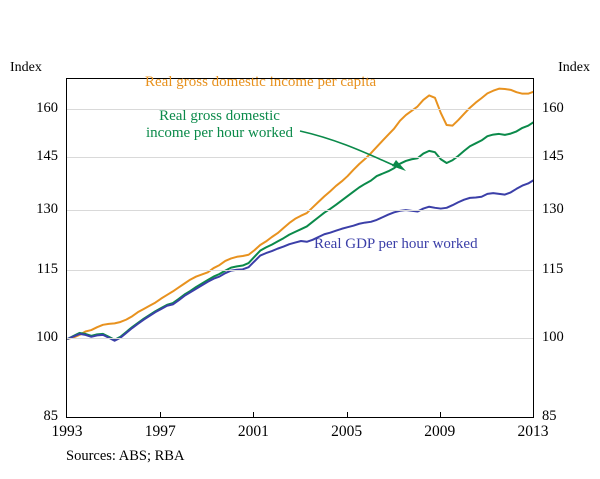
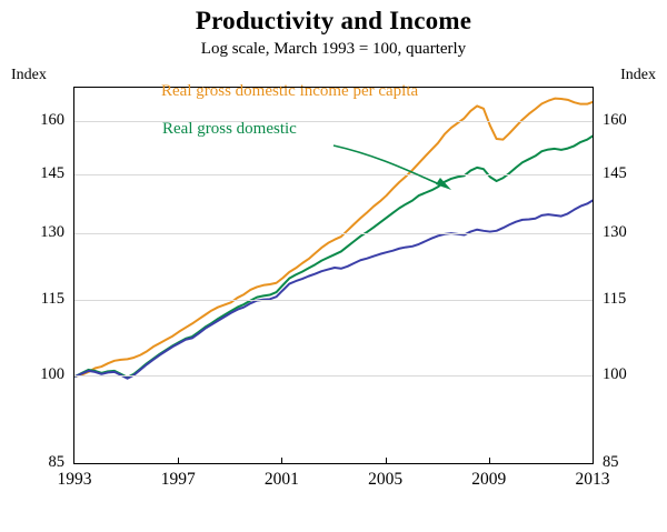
+ Productivity and Income
+ Log scale, March 1993 = 100, quarterly
  Index
  Index
  85
  85
  100
  100
  115
  115
  130
  130
  145
  145
  160
  160
  1993
  1997
  2001
  2005
  2009
  2013
  Real gross domestic income per capita
  Real gross domestic
- income per hour worked
- Real GDP per hour worked
- Sources: ABS; RBA
